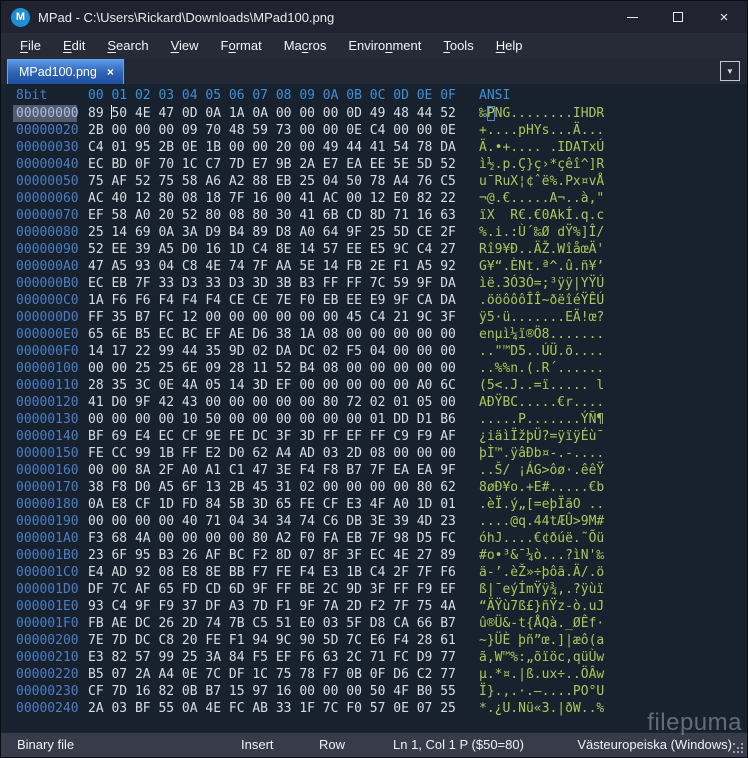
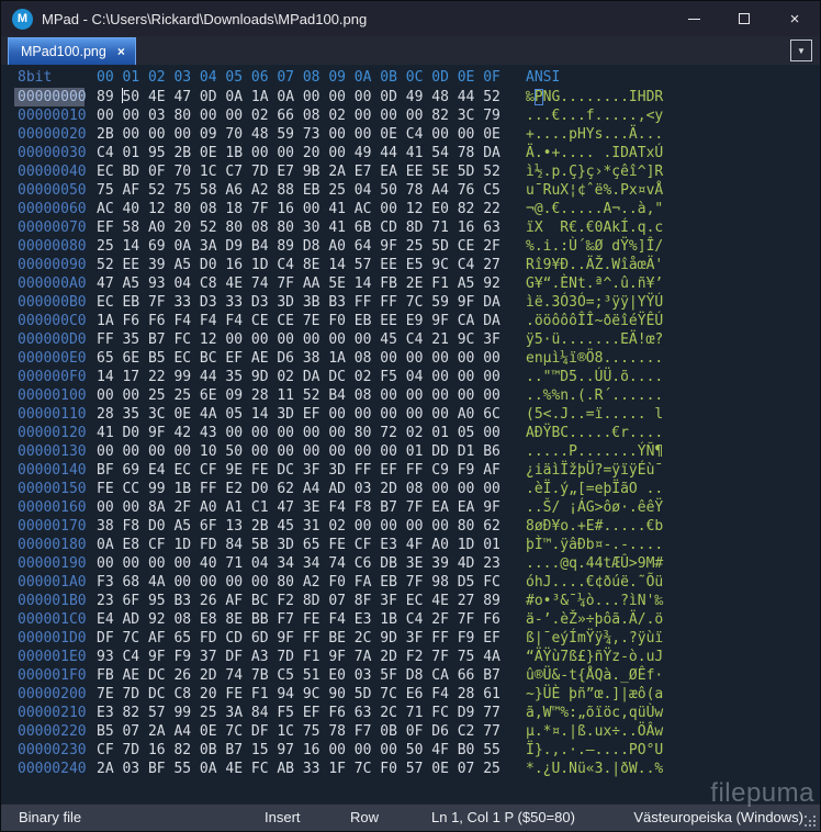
  M
  MPad - C:\Users\Rickard\Downloads\MPad100.png
  ×
- File
- Edit
- Search
- View
- Format
- Macros
- Environment
- Tools
- Help
  MPad100.png
  ×
  ▼
  8bit
  00 01 02 03 04 05 06 07 08 09 0A 0B 0C 0D 0E 0F
  ANSI
  00000000
  89 50 4E 47 0D 0A 1A 0A 00 00 00 0D 49 48 44 52
  ‰PNG........IHDR
+ 00000010
+ 00 00 03 80 00 00 02 66 08 02 00 00 00 82 3C 79
+ ...€...f.....‚<y
  00000020
  2B 00 00 00 09 70 48 59 73 00 00 0E C4 00 00 0E
  +....pHYs...Ä...
  00000030
  C4 01 95 2B 0E 1B 00 00 20 00 49 44 41 54 78 DA
  Ä.•+.... .IDATxÚ
  00000040
  EC BD 0F 70 1C C7 7D E7 9B 2A E7 EA EE 5E 5D 52
  ì½.p.Ç}ç›*çêî^]R
  00000050
  75 AF 52 75 58 A6 A2 88 EB 25 04 50 78 A4 76 C5
  u¯RuX¦¢ˆë%.Px¤vÅ
  00000060
  AC 40 12 80 08 18 7F 16 00 41 AC 00 12 E0 82 22
  ¬@.€.....A¬..à‚"
  00000070
  EF 58 A0 20 52 80 08 80 30 41 6B CD 8D 71 16 63
  ïX R€.€0AkÍ.q.c
  00000080
  25 14 69 0A 3A D9 B4 89 D8 A0 64 9F 25 5D CE 2F
  %.i.:Ù´‰Ø dŸ%]Î/
  00000090
  52 EE 39 A5 D0 16 1D C4 8E 14 57 EE E5 9C C4 27
  Rî9¥Ð..ÄŽ.WîåœÄ'
  000000A0
  47 A5 93 04 C8 4E 74 7F AA 5E 14 FB 2E F1 A5 92
  G¥“.ÈNt.ª^.û.ñ¥’
  000000B0
  EC EB 7F 33 D3 33 D3 3D 3B B3 FF FF 7C 59 9F DA
  ìë.3Ó3Ó=;³ÿÿ|YŸÚ
  000000C0
  1A F6 F6 F4 F4 F4 CE CE 7E F0 EB EE E9 9F CA DA
  .ööôôôÎÎ~ðëîéŸÊÚ
  000000D0
  FF 35 B7 FC 12 00 00 00 00 00 00 45 C4 21 9C 3F
  ÿ5·ü.......EÄ!œ?
  000000E0
  65 6E B5 EC BC EF AE D6 38 1A 08 00 00 00 00 00
  enµì¼ï®Ö8.......
  000000F0
  14 17 22 99 44 35 9D 02 DA DC 02 F5 04 00 00 00
  .."™D5..ÚÜ.õ....
  00000100
  00 00 25 25 6E 09 28 11 52 B4 08 00 00 00 00 00
  ..%%n.(.R´......
  00000110
  28 35 3C 0E 4A 05 14 3D EF 00 00 00 00 00 A0 6C
  (5<.J..=ï..... l
  00000120
  41 D0 9F 42 43 00 00 00 00 00 80 72 02 01 05 00
  AÐŸBC.....€r....
  00000130
  00 00 00 00 10 50 00 00 00 00 00 00 01 DD D1 B6
  .....P.......ÝÑ¶
  00000140
  BF 69 E4 EC CF 9E FE DC 3F 3D FF EF FF C9 F9 AF
  ¿iäìÏžþÜ?=ÿïÿÉù¯
  00000150
  FE CC 99 1B FF E2 D0 62 A4 AD 03 2D 08 00 00 00
- þÌ™.ÿâÐb¤-.-....
+ .èÏ.ý„[=eþÏãO ..
  00000160
  00 00 8A 2F A0 A1 C1 47 3E F4 F8 B7 7F EA EA 9F
  ..Š/ ¡ÁG>ôø·.êêŸ
  00000170
  38 F8 D0 A5 6F 13 2B 45 31 02 00 00 00 00 80 62
  8øÐ¥o.+E#.....€b
  00000180
  0A E8 CF 1D FD 84 5B 3D 65 FE CF E3 4F A0 1D 01
- .èÏ.ý„[=eþÏãO ..
+ þÌ™.ÿâÐb¤-.-....
  00000190
  00 00 00 00 40 71 04 34 34 74 C6 DB 3E 39 4D 23
  ....@q.44tÆÛ>9M#
  000001A0
  F3 68 4A 00 00 00 00 80 A2 F0 FA EB 7F 98 D5 FC
  óhJ....€¢ðúë.˜Õü
  000001B0
  23 6F 95 B3 26 AF BC F2 8D 07 8F 3F EC 4E 27 89
  #o•³&¯¼ò...?ìN'‰
  000001C0
  E4 AD 92 08 E8 8E BB F7 FE F4 E3 1B C4 2F 7F F6
  ä-’.èŽ»÷þôã.Ä/.ö
  000001D0
  DF 7C AF 65 FD CD 6D 9F FF BE 2C 9D 3F FF F9 EF
  ß|¯eýÍmŸÿ¾,.?ÿùï
  000001E0
  93 C4 9F F9 37 DF A3 7D F1 9F 7A 2D F2 7F 75 4A
  “ÄŸù7ß£}ñŸz-ò.uJ
  000001F0
  FB AE DC 26 2D 74 7B C5 51 E0 03 5F D8 CA 66 B7
  û®Ü&-t{ÅQà._ØÊf·
  00000200
  7E 7D DC C8 20 FE F1 94 9C 90 5D 7C E6 F4 28 61
  ~}ÜÈ þñ”œ.]|æô(a
  00000210
  E3 82 57 99 25 3A 84 F5 EF F6 63 2C 71 FC D9 77
  ã‚W™%:„õïöc,qüÙw
  00000220
  B5 07 2A A4 0E 7C DF 1C 75 78 F7 0B 0F D6 C2 77
  µ.*¤.|ß.ux÷..ÖÂw
  00000230
  CF 7D 16 82 0B B7 15 97 16 00 00 00 50 4F B0 55
  Ï}.‚.·.—....PO°U
  00000240
  2A 03 BF 55 0A 4E FC AB 33 1F 7C F0 57 0E 07 25
  *.¿U.Nü«3.|ðW..%
  Binary file
  Insert
  Row
  Ln 1, Col 1 P ($50=80)
  Västeuropeiska (Windows)
  filepuma
